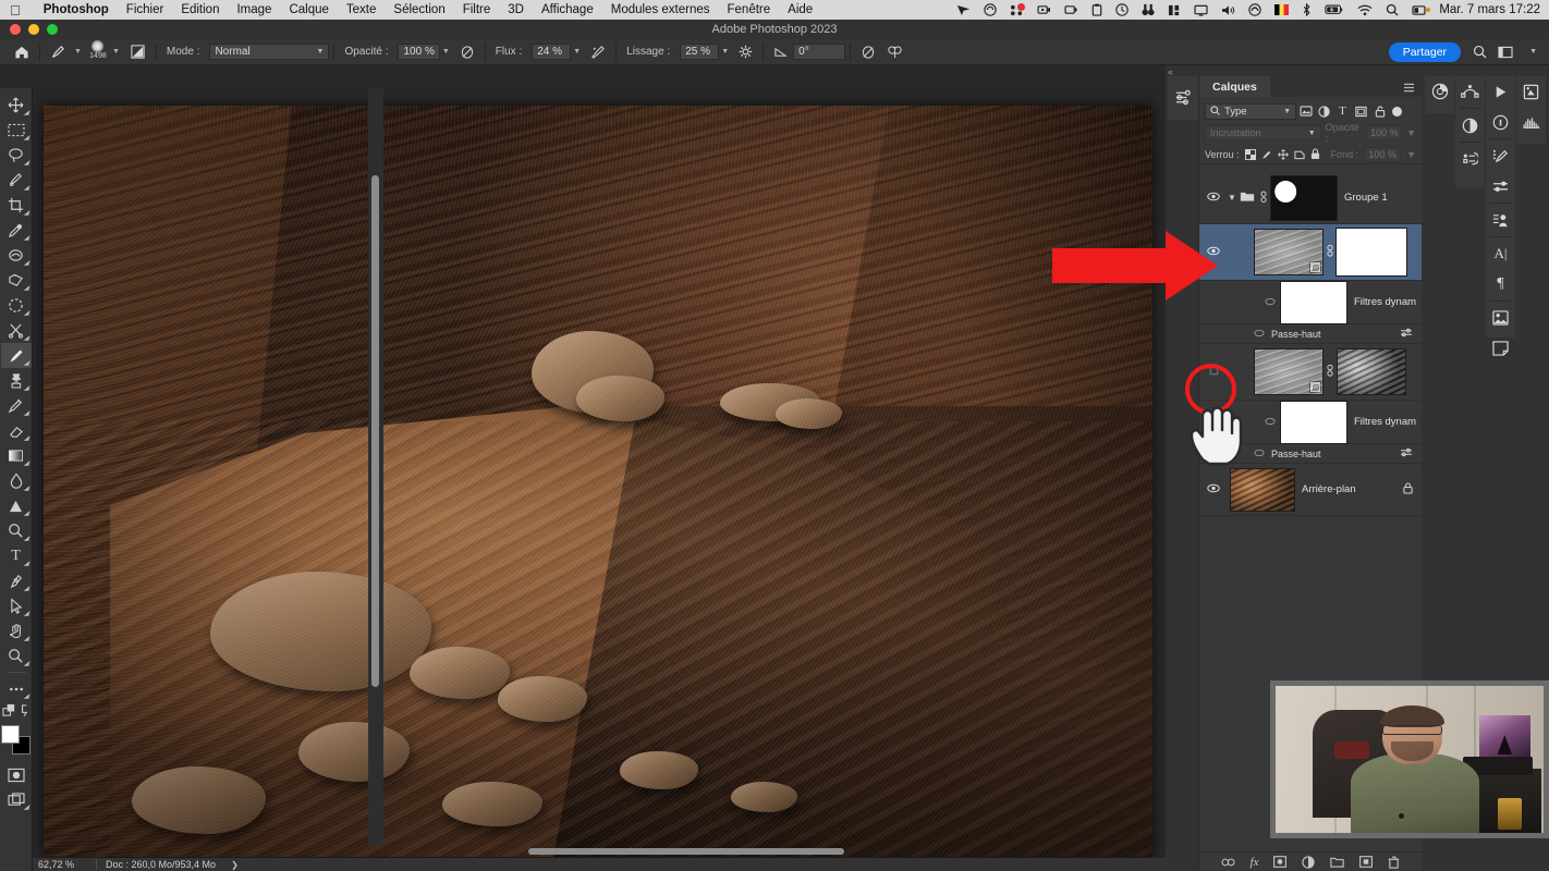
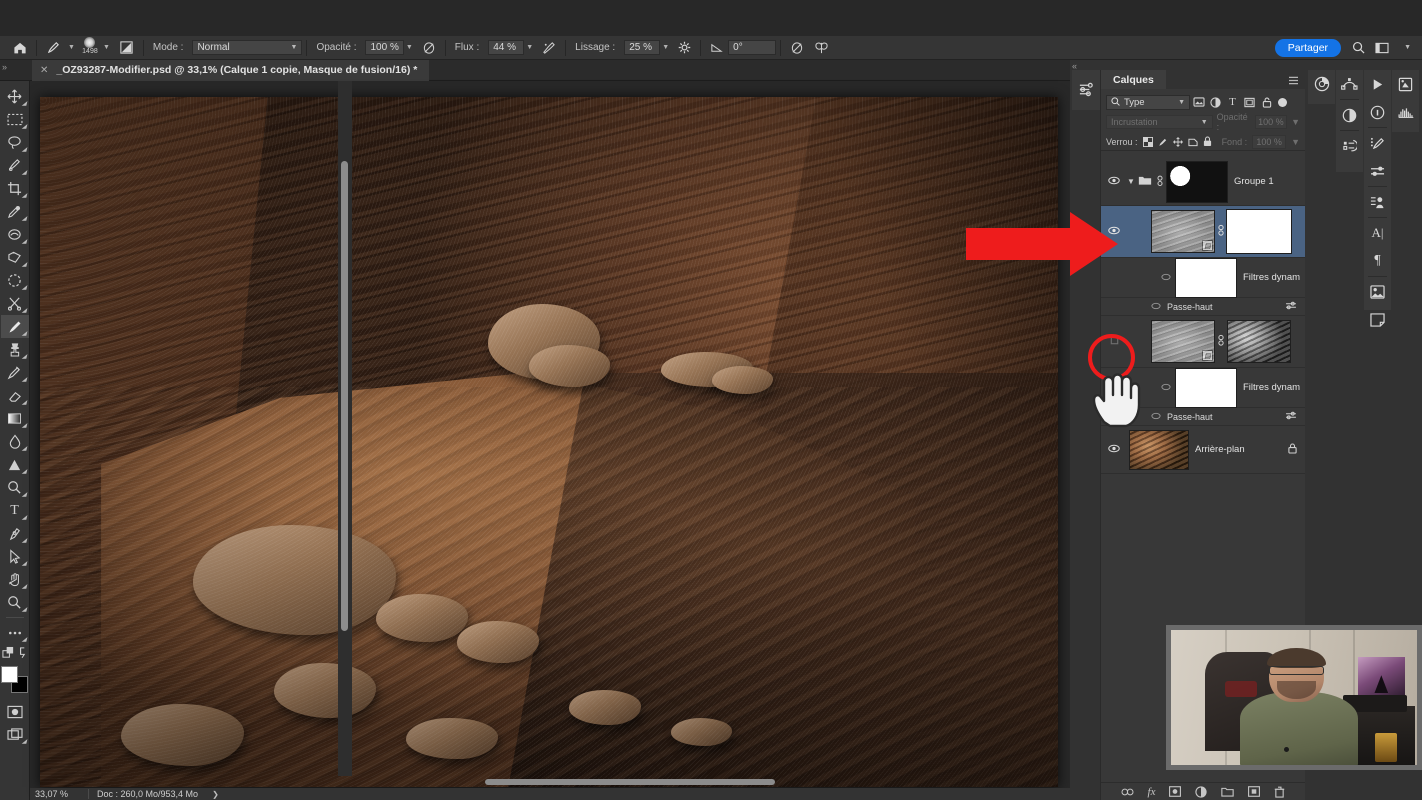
- 
- Photoshop
- Fichier
- Edition
- Image
- Calque
- Texte
- Sélection
- Filtre
- 3D
- Affichage
- Modules externes
- Fenêtre
- Aide
- Mar. 7 mars 17:22
- Adobe Photoshop 2023
  Mode :
  Normal
  Opacité :
  100 %
  Flux :
- 24 %
+ 44 %
  Lissage :
  25 %
  0°
  Partager
+ »
+ ✕
+ _OZ93287-Modifier.psd @ 33,1% (Calque 1 copie, Masque de fusion/16) *
  T
- 62,72 %
+ 33,07 %
  Doc : 260,0 Mo/953,4 Mo
  ❯
  «
  Calques
  Type
  T
  Incrustation
  Opacité :
  100 %
  ▼
  Verrou :
  Fond :
  100 %
  ▼
  ▼
  Groupe 1
  Filtres dynam
  Passe-haut
  Filtres dynam
  Passe-haut
  Arrière-plan
  fx
  A|
  ¶
